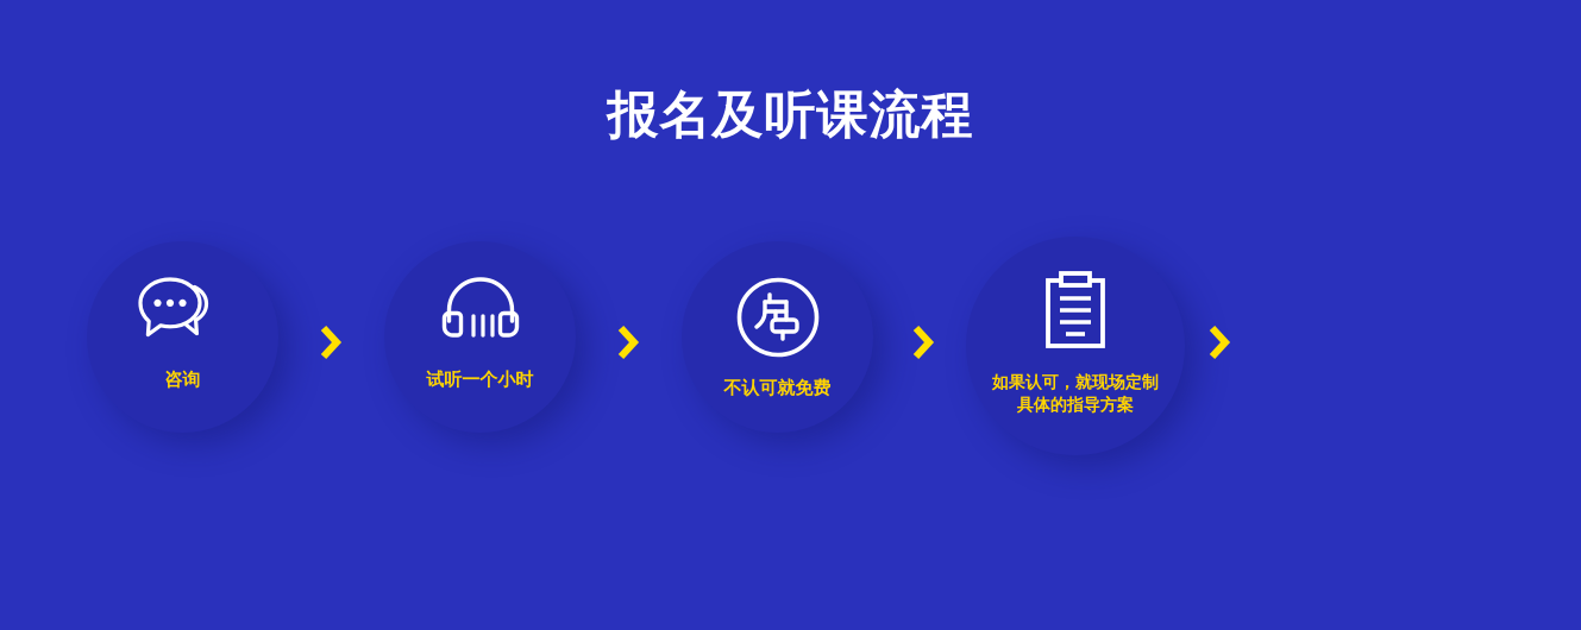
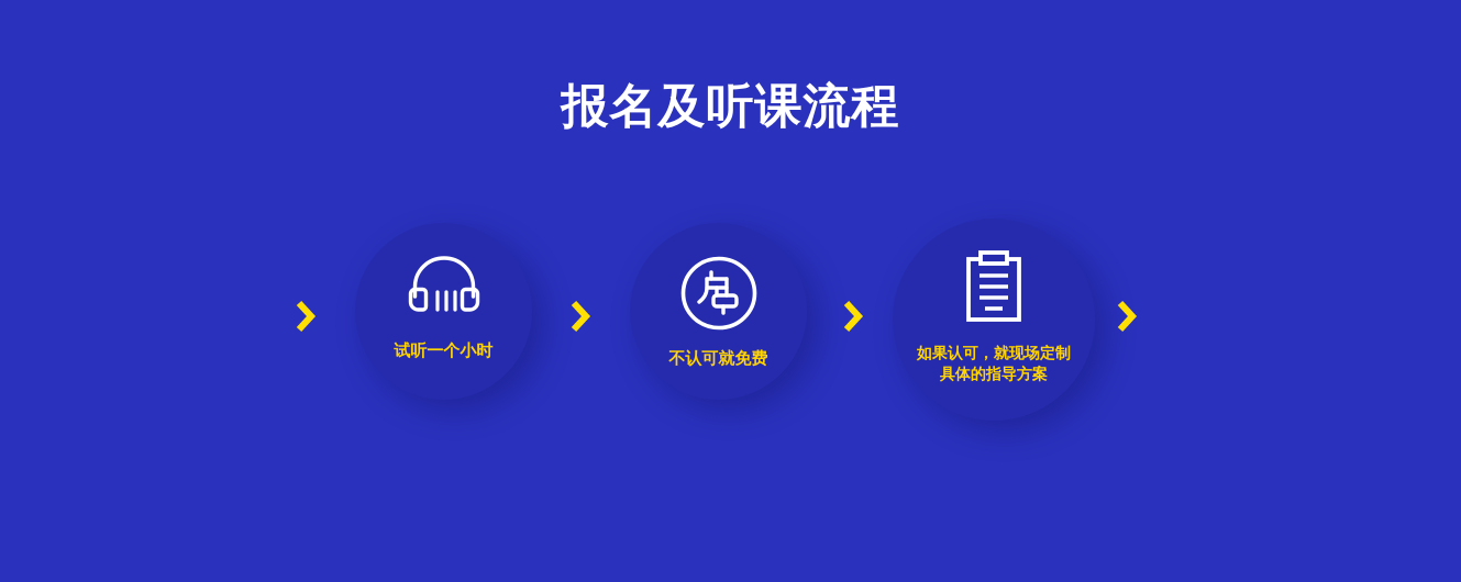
  报名及听课流程
- 咨询
  试听一个小时
  不认可就免费
  如果认可，就现场定制
  具体的指导方案
